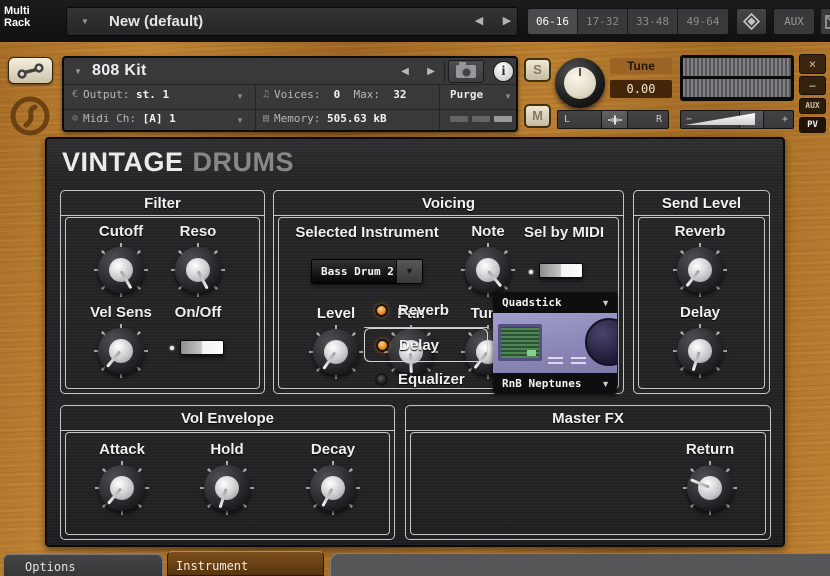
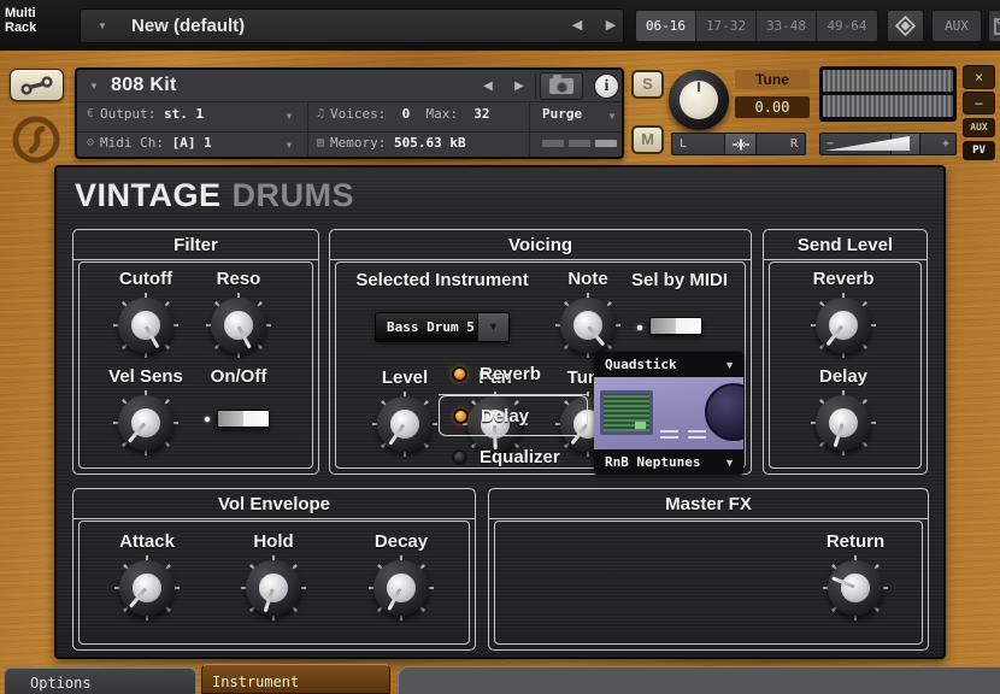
  Multi
  Rack
  ▼
  New (default)
  ◀
  ▶
  06-16
  17-32
  33-48
  49-64
  AUX
  ▼
  808 Kit
  ◀
  ▶
  i
  €
  Output:
  st. 1
  ▼
  ♫
  Voices:
  0
  Max:
  32
  Purge
  ▼
  ⊙
  Midi Ch:
  [A] 1
  ▼
  ▤
  Memory:
  505.63 kB
  S
  M
  Tune
  0.00
  L
  R
  −
  +
  ×
  −
  AUX
  PV
  VINTAGE DRUMS
  Filter
  Cutoff
  Reso
  Vel Sens
  On/Off
  Voicing
  Selected Instrument
- Bass Drum 2
+ Bass Drum 5
  ▼
  Note
  Sel by MIDI
  Level
  Pan
  Send Level
  Reverb
  Delay
  Vol Envelope
  Attack
  Hold
  Decay
  Master FX
  Reverb
  Delay
  Equalizer
  Quadstick
  ▼
  RnB Neptunes
  ▼
  Return
  Options
  Instrument
